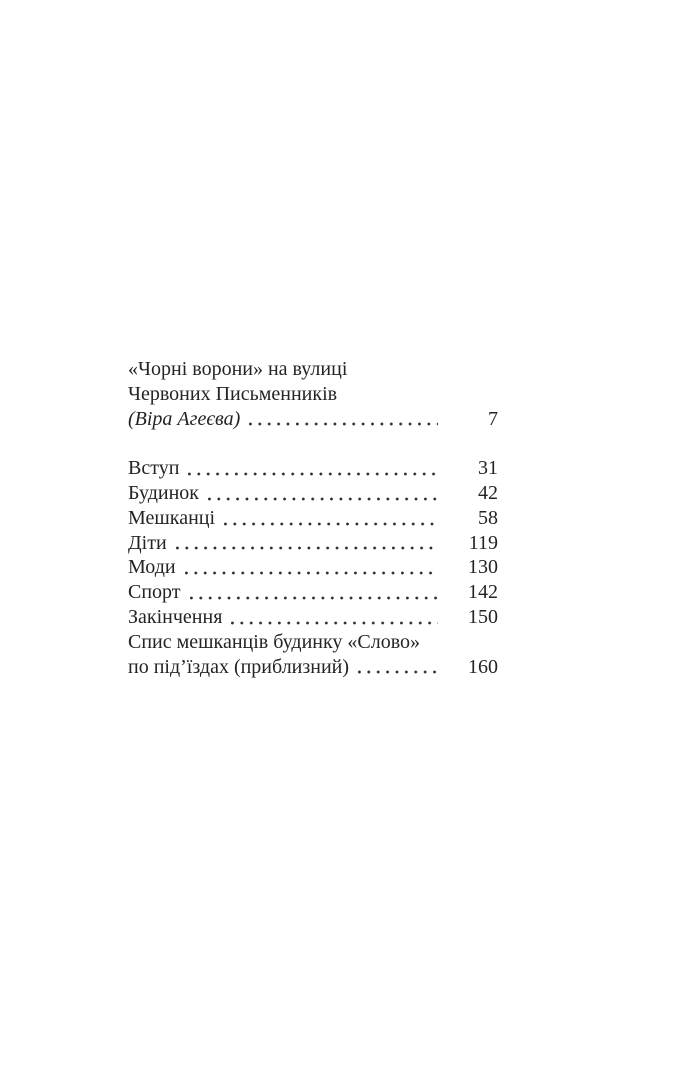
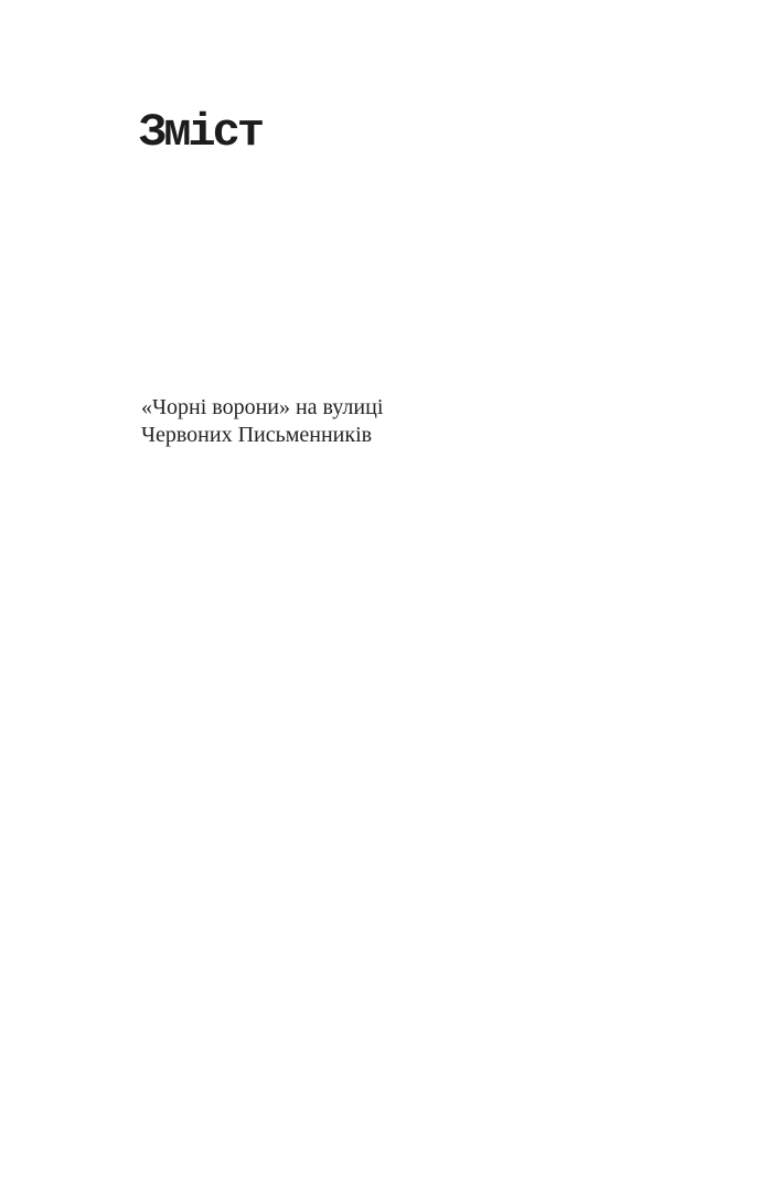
+ Зміст
  «Чорні ворони» на вулиці
  Червоних Письменників
- (Віра Агеєва)
- 7
- Вступ
- 31
- Будинок
- 42
- Мешканці
- 58
- Діти
- 119
- Моди
- 130
- Спорт
- 142
- Закінчення
- 150
- Спис мешканців будинку «Слово»
- по під’їздах (приблизний)
- 160
